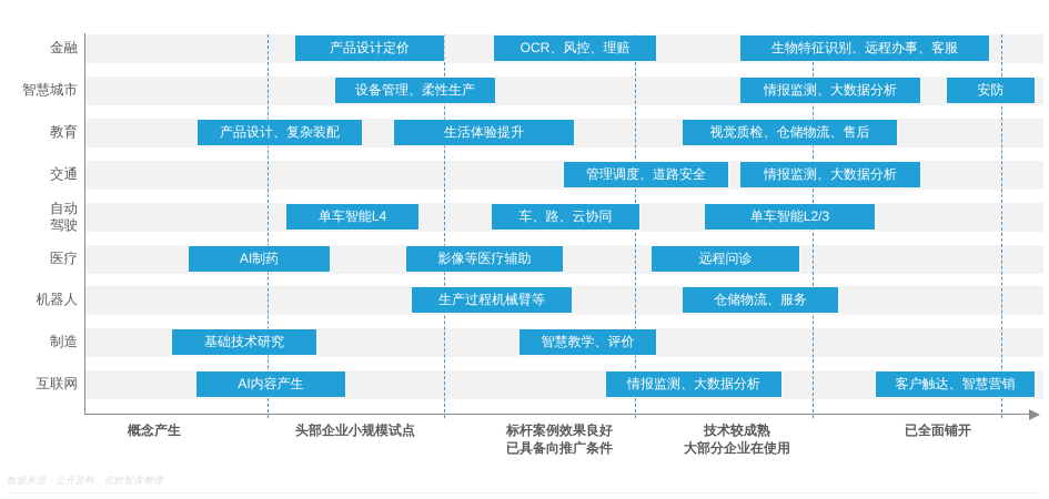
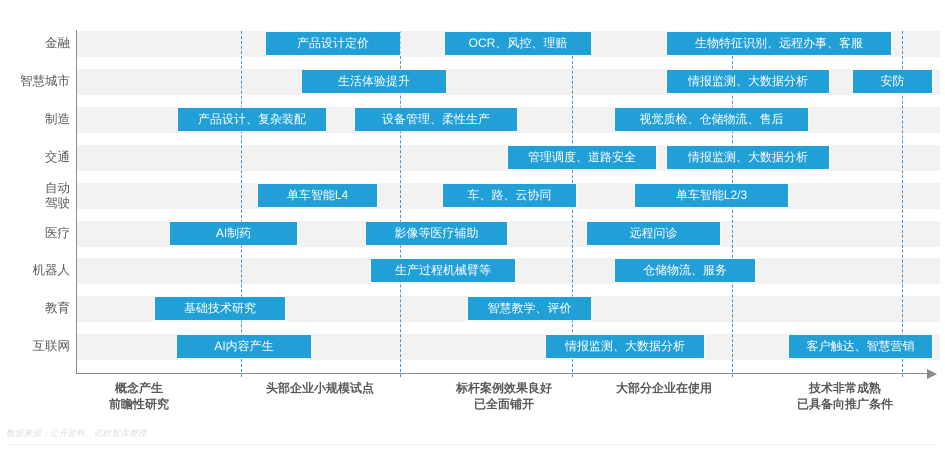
  金融
  智慧城市
- 教育
+ 制造
  交通
  自动
  驾驶
  医疗
  机器人
- 制造
+ 教育
  互联网
  产品设计定价
  OCR、风控、理赔
  生物特征识别、远程办事、客服
- 设备管理、柔性生产
+ 生活体验提升
  情报监测、大数据分析
  安防
  产品设计、复杂装配
- 生活体验提升
+ 设备管理、柔性生产
  视觉质检、仓储物流、售后
  管理调度、道路安全
  情报监测、大数据分析
  单车智能L4
  车、路、云协同
  单车智能L2/3
  AI制药
  影像等医疗辅助
  远程问诊
  生产过程机械臂等
  仓储物流、服务
  基础技术研究
  智慧教学、评价
  AI内容产生
  情报监测、大数据分析
  客户触达、智慧营销
  概念产生
+ 前瞻性研究
  头部企业小规模试点
  标杆案例效果良好
- 已具备向推广条件
+ 已全面铺开
- 技术较成熟
  大部分企业在使用
+ 技术非常成熟
- 已全面铺开
+ 已具备向推广条件
  数据来源：公开资料、亿欧智库整理
